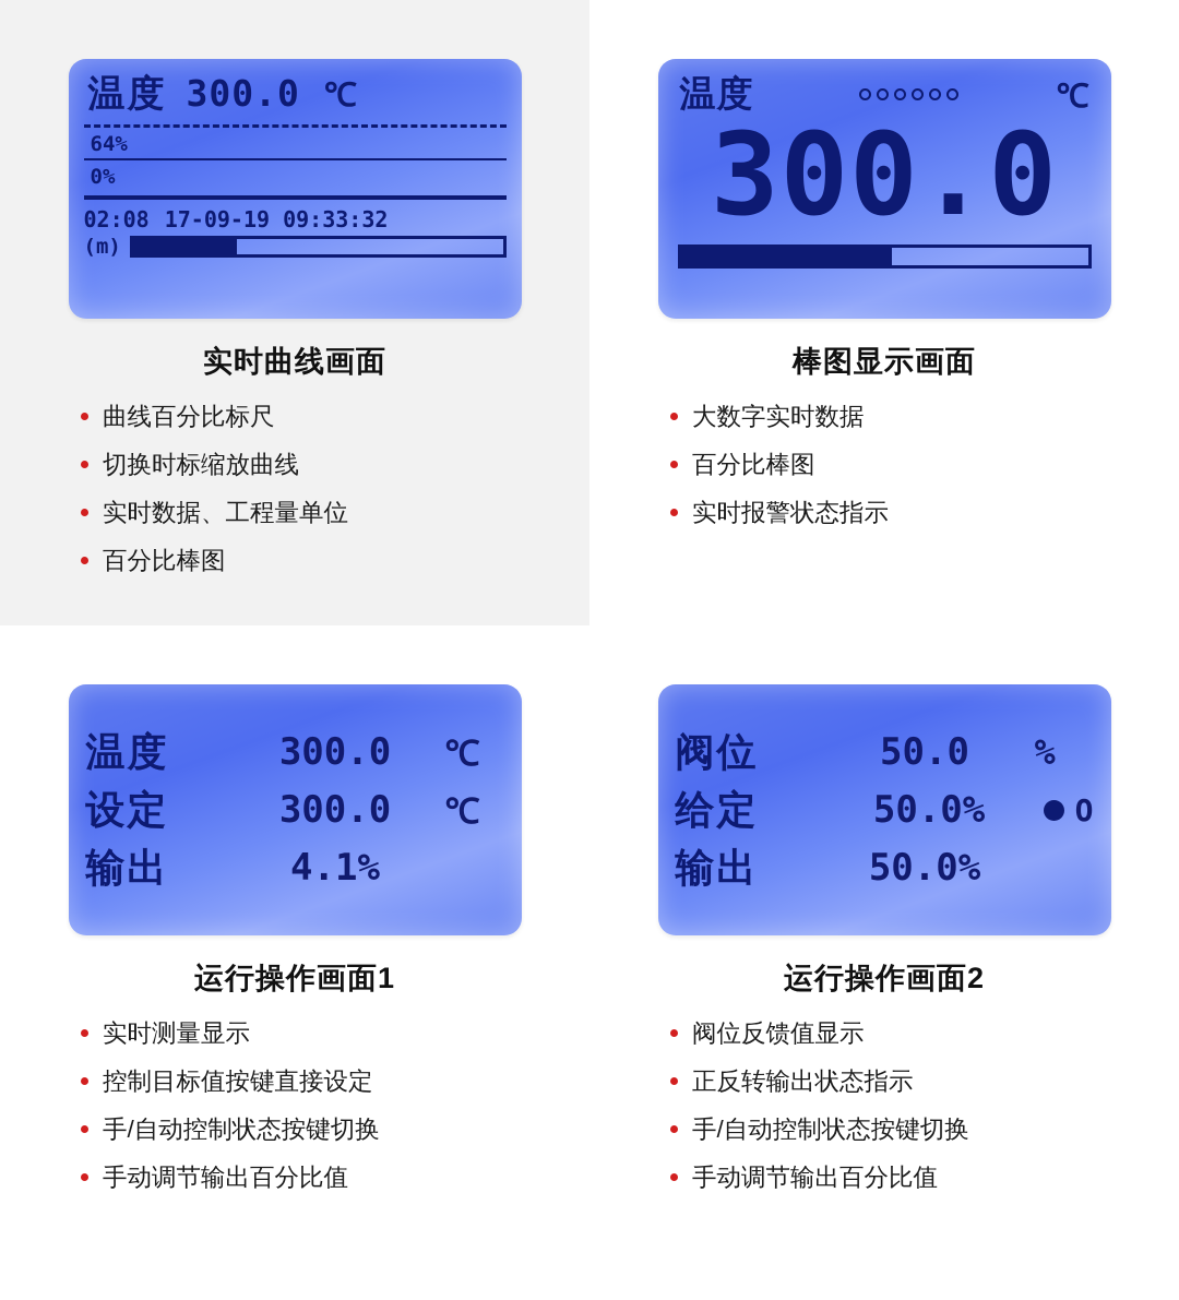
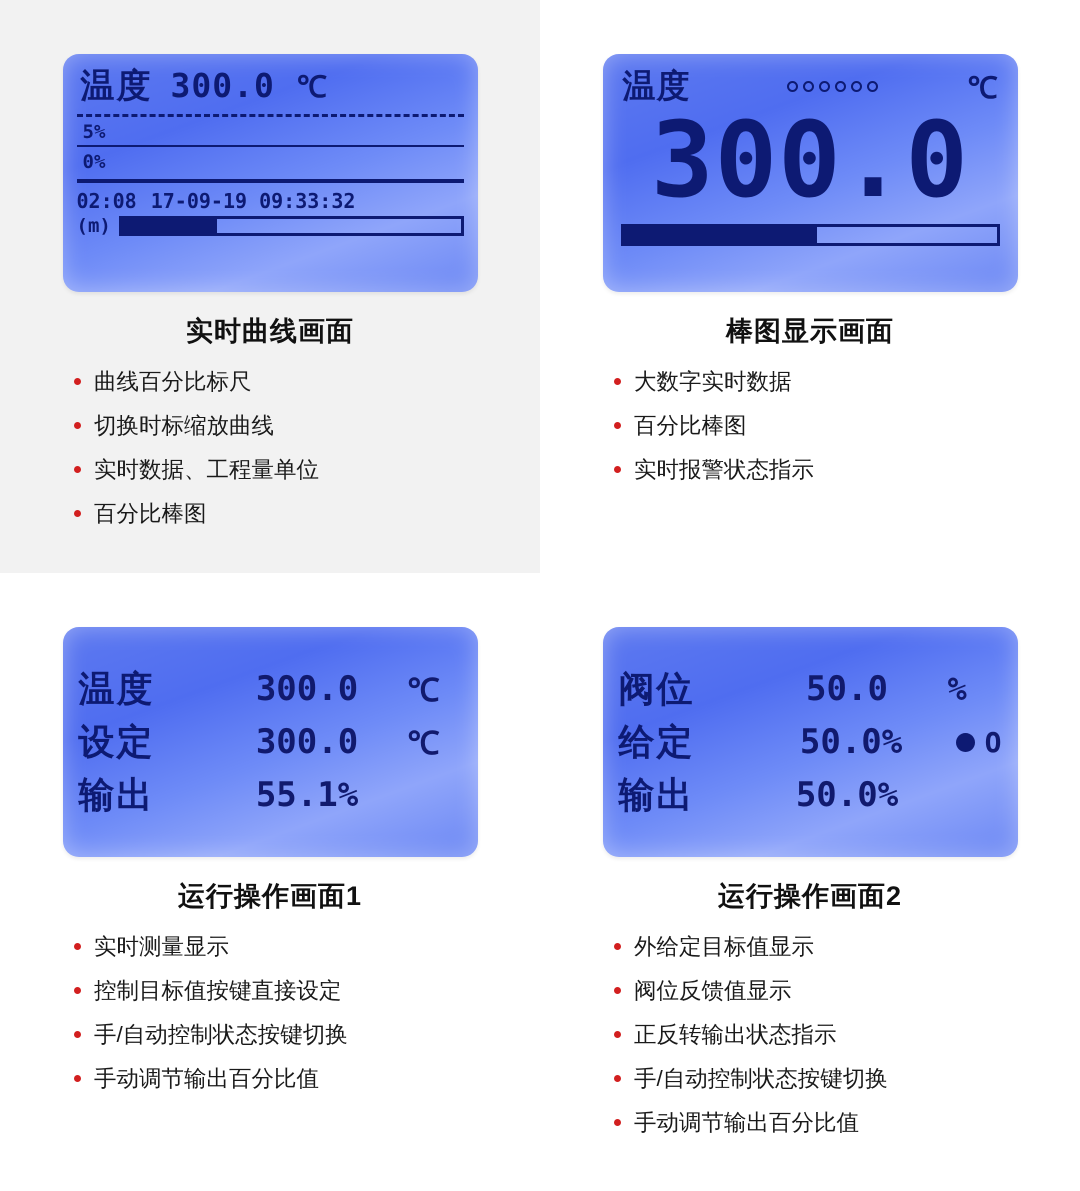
  温度
  300.0
  ℃
- 64%
+ 5%
  0%
  02:08
  17-09-19 09:33:32
  (m)
  实时曲线画面
  曲线百分比标尺
  切换时标缩放曲线
  实时数据、工程量单位
  百分比棒图
  温度
  ℃
  300.0
  棒图显示画面
  大数字实时数据
  百分比棒图
  实时报警状态指示
  温度
  300.0
  ℃
  设定
  300.0
  ℃
  输出
- 4.1%
+ 55.1%
  运行操作画面1
  实时测量显示
  控制目标值按键直接设定
  手/自动控制状态按键切换
  手动调节输出百分比值
  阀位
  50.0
  %
  给定
  50.0%
  O
  输出
  50.0%
  运行操作画面2
+ 外给定目标值显示
  阀位反馈值显示
  正反转输出状态指示
  手/自动控制状态按键切换
  手动调节输出百分比值
